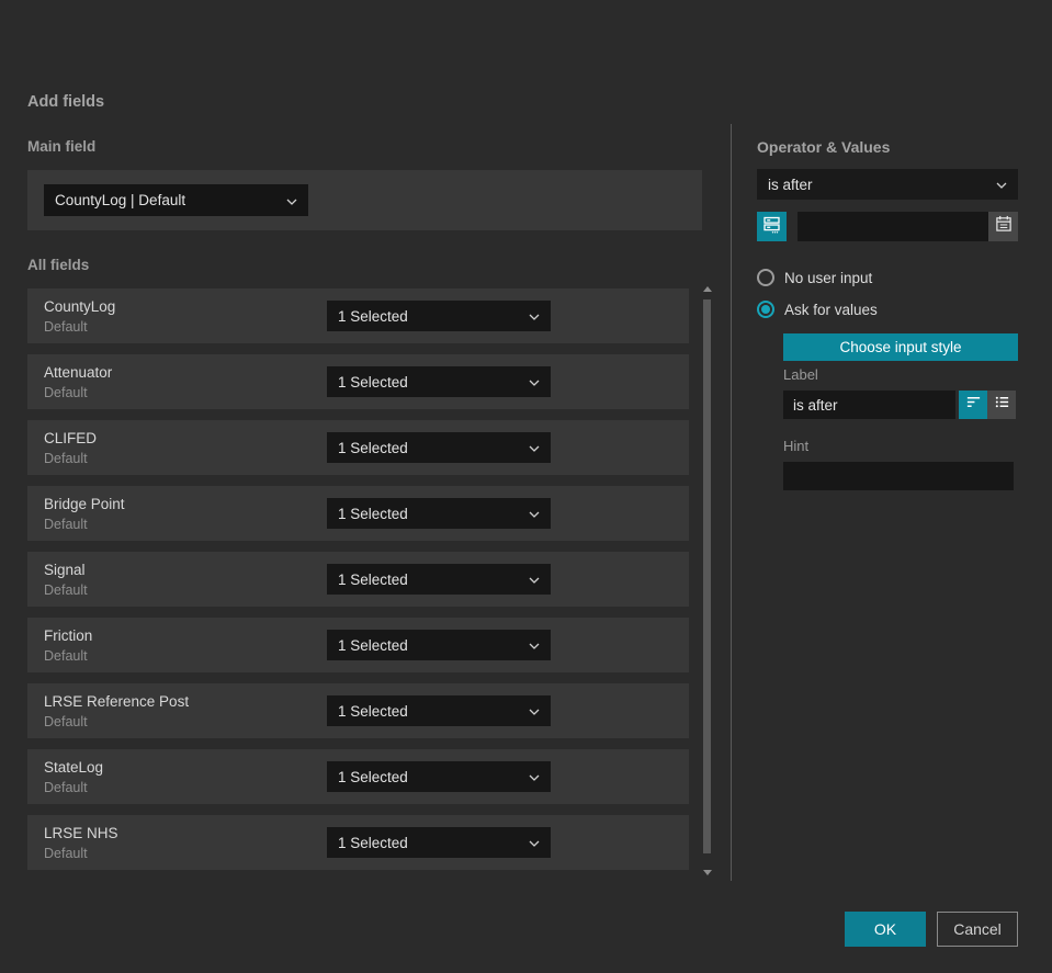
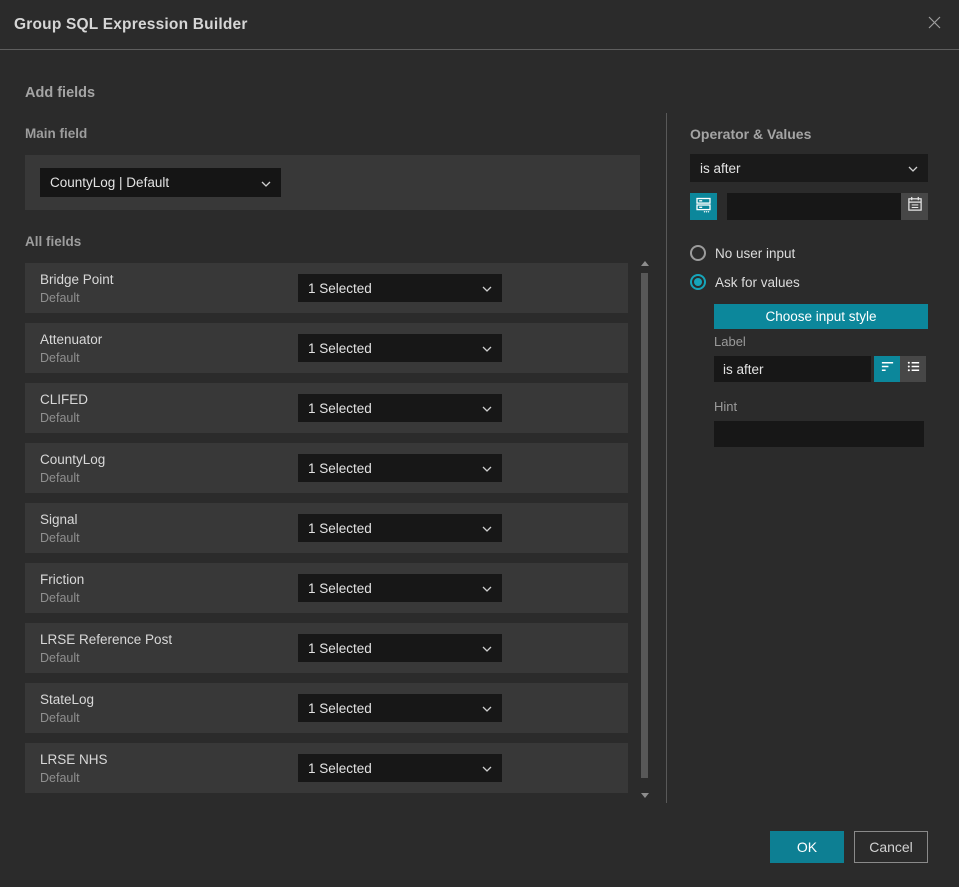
+ Group SQL Expression Builder
  Add fields
  Main field
  CountyLog | Default
  All fields
- CountyLog
+ Bridge Point
  Default
  1 Selected
  Attenuator
  Default
  1 Selected
  CLIFED
  Default
  1 Selected
- Bridge Point
+ CountyLog
  Default
  1 Selected
  Signal
  Default
  1 Selected
  Friction
  Default
  1 Selected
  LRSE Reference Post
  Default
  1 Selected
  StateLog
  Default
  1 Selected
  LRSE NHS
  Default
  1 Selected
  Operator & Values
  is after
  No user input
  Ask for values
  Choose input style
  Label
  is after
  Hint
  OK
  Cancel
